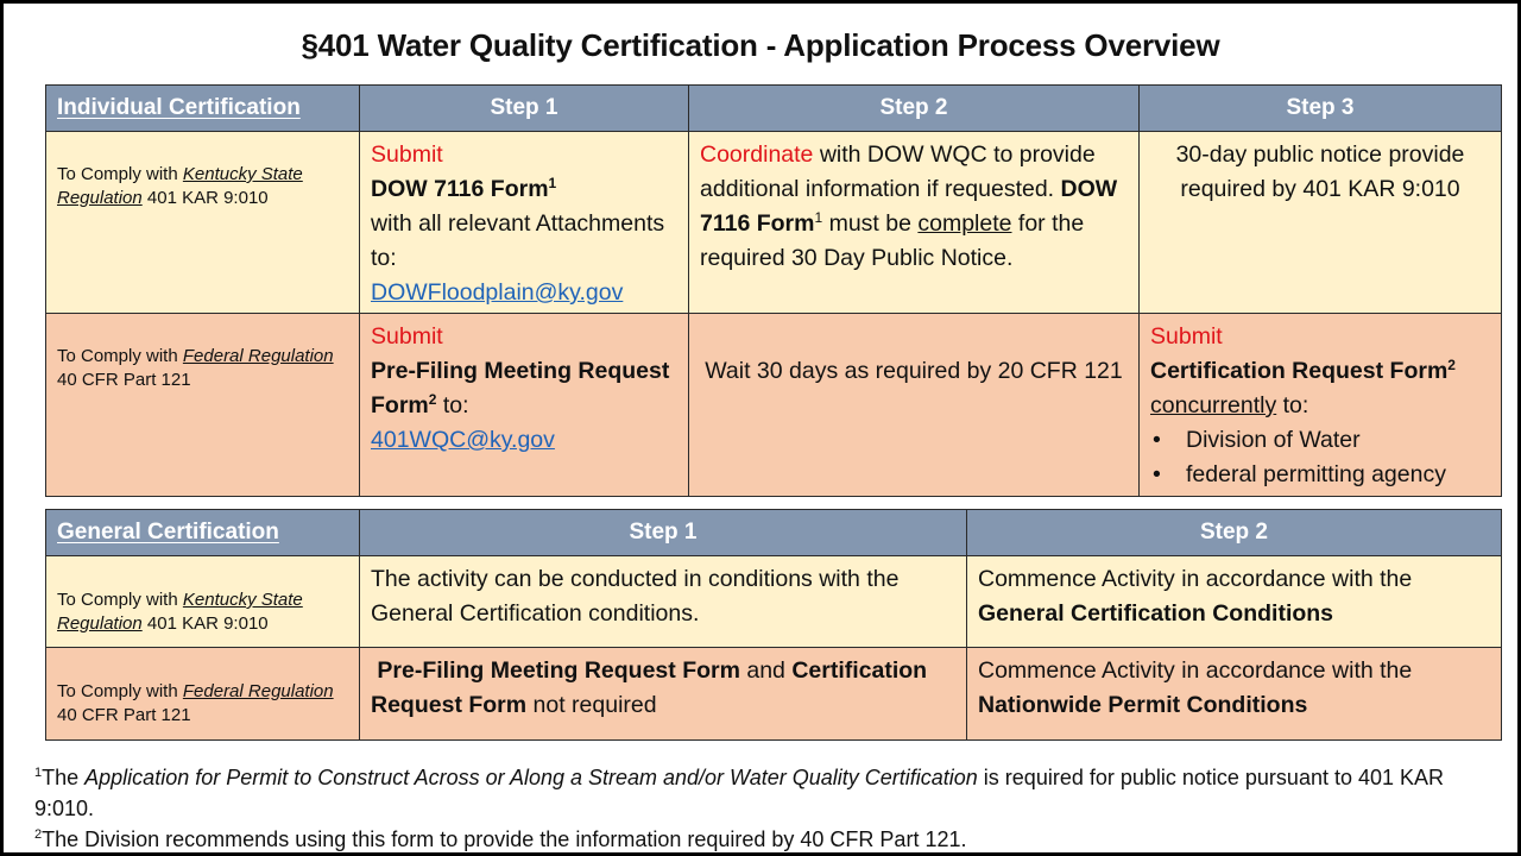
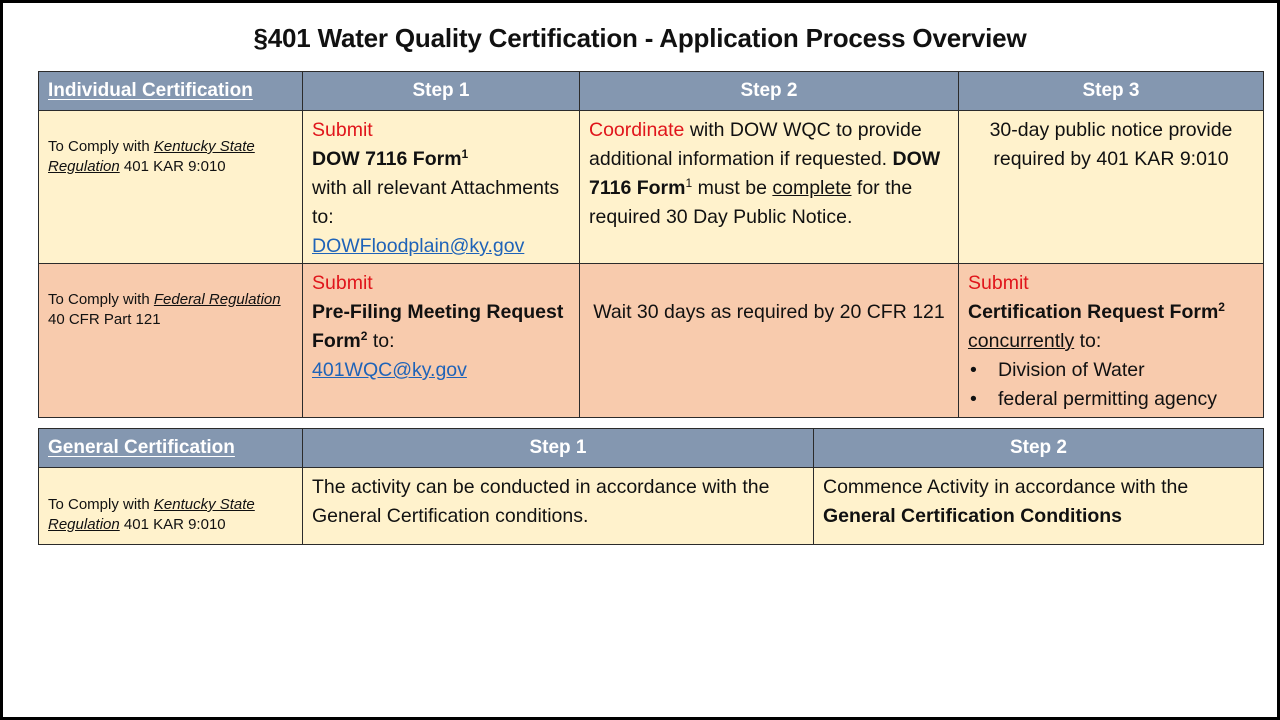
  §401 Water Quality Certification - Application Process Overview
  Individual Certification	Step 1	Step 2	Step 3
  To Comply with Kentucky State Regulation 401 KAR 9:010	Submit DOW 7116 Form1 with all relevant Attachments to: DOWFloodplain@ky.gov	Coordinate with DOW WQC to provide additional information if requested. DOW 7116 Form1 must be complete for the required 30 Day Public Notice.	30-day public notice provide required by 401 KAR 9:010
  To Comply with Federal Regulation 40 CFR Part 121	Submit Pre-Filing Meeting Request Form2 to: 401WQC@ky.gov	Wait 30 days as required by 20 CFR 121	Submit Certification Request Form2 concurrently to: Division of Water federal permitting agency
  General Certification	Step 1	Step 2
- To Comply with Kentucky State Regulation 401 KAR 9:010	The activity can be conducted in conditions with the General Certification conditions.	Commence Activity in accordance with the General Certification Conditions
+ To Comply with Kentucky State Regulation 401 KAR 9:010	The activity can be conducted in accordance with the General Certification conditions.	Commence Activity in accordance with the General Certification Conditions
- To Comply with Federal Regulation 40 CFR Part 121	Pre-Filing Meeting Request Form and Certification Request Form not required	Commence Activity in accordance with the Nationwide Permit Conditions
- 1The Application for Permit to Construct Across or Along a Stream and/or Water Quality Certification is required for public notice pursuant to 401 KAR 9:010.
- 2The Division recommends using this form to provide the information required by 40 CFR Part 121.
